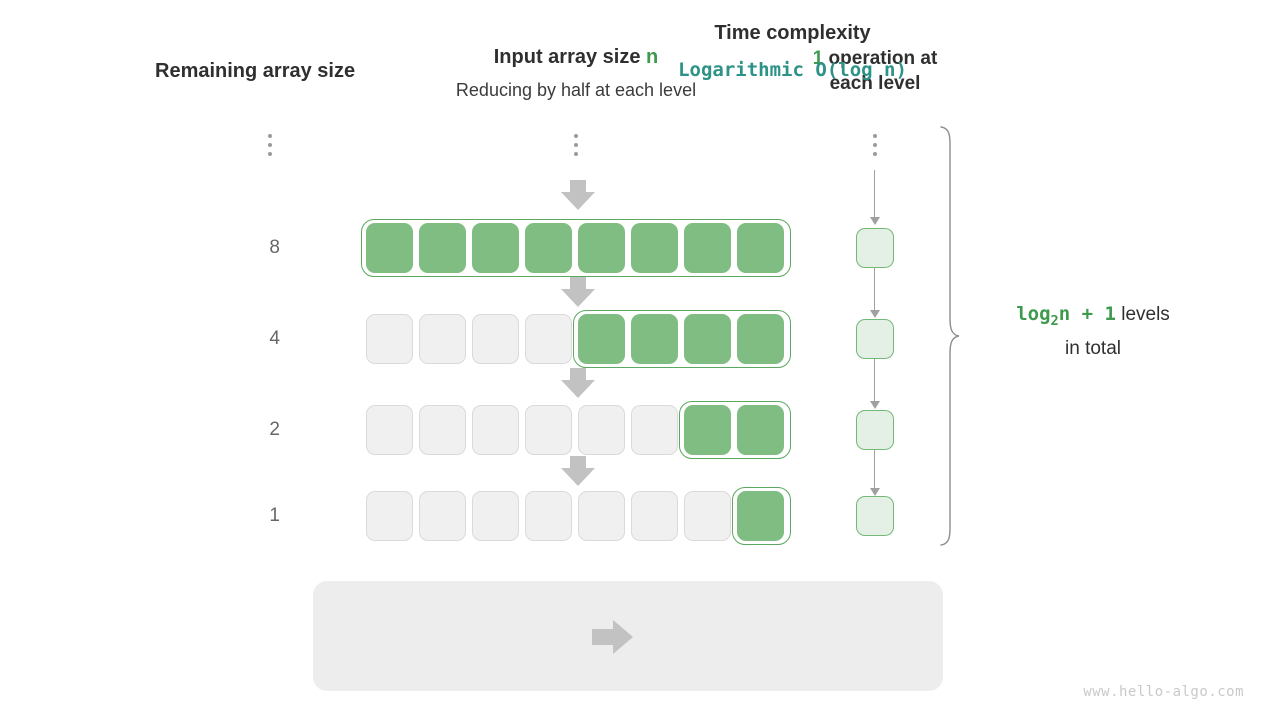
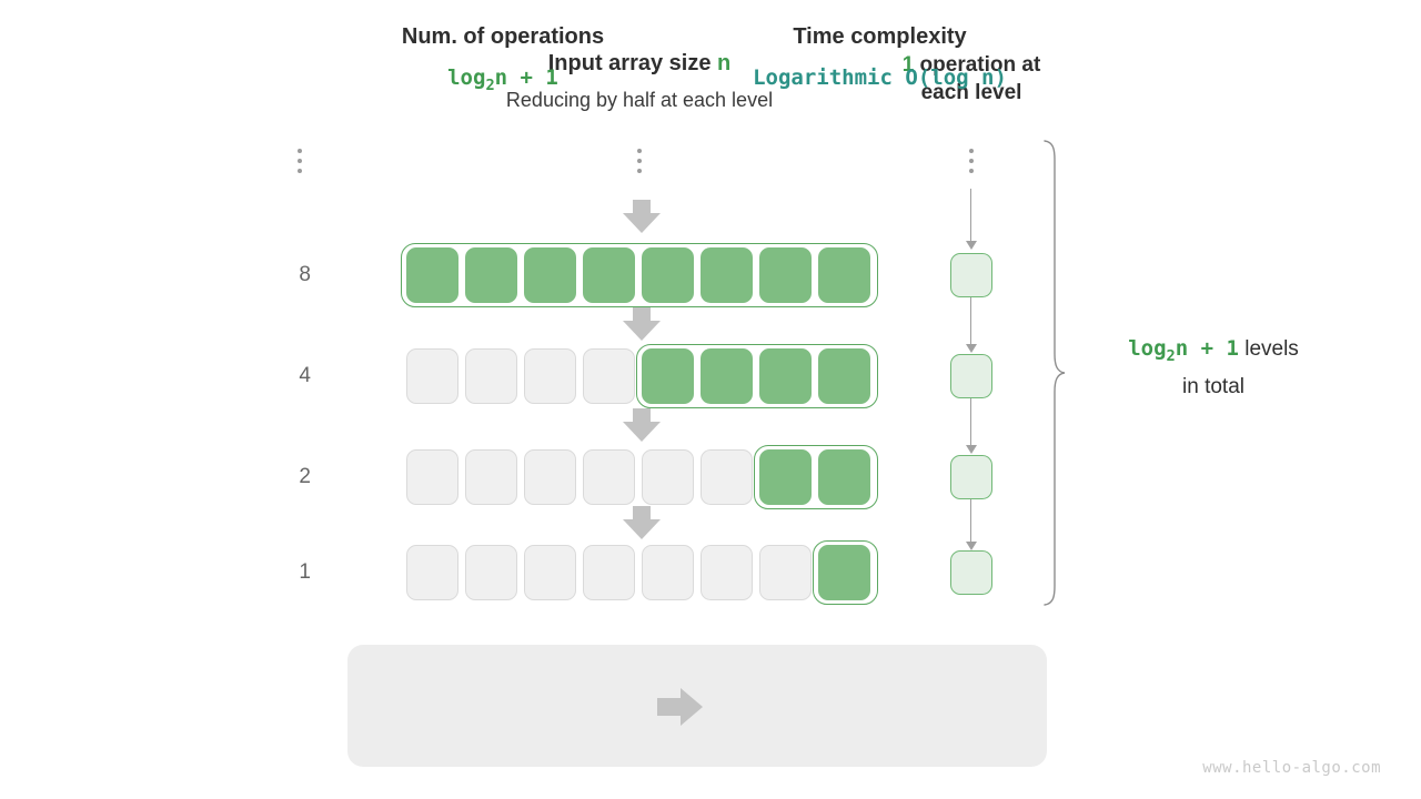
- Remaining array size
  Input array size n
  Reducing by half at each level
  1 operation at
  each level
  8
  4
  2
  1
  log2n + 1 levels
  in total
+ Num. of operations
+ log2n + 1
  Time complexity
  Logarithmic O(log n)
  www.hello-algo.com
